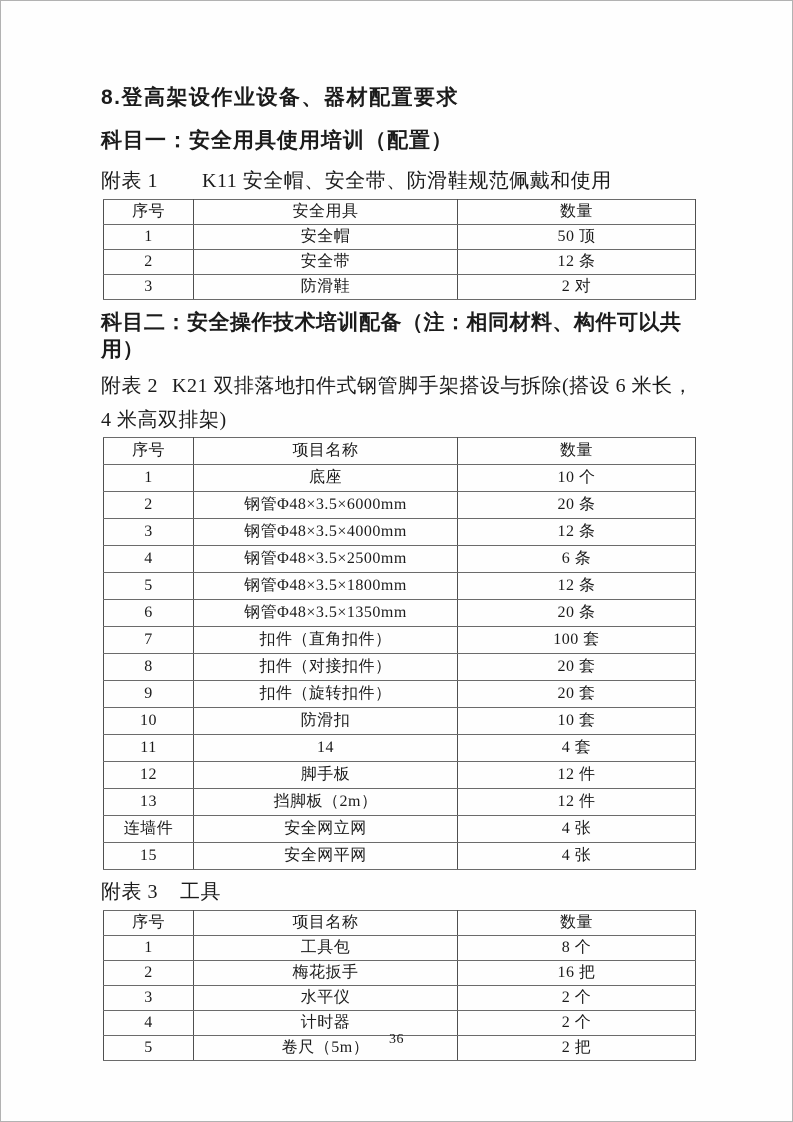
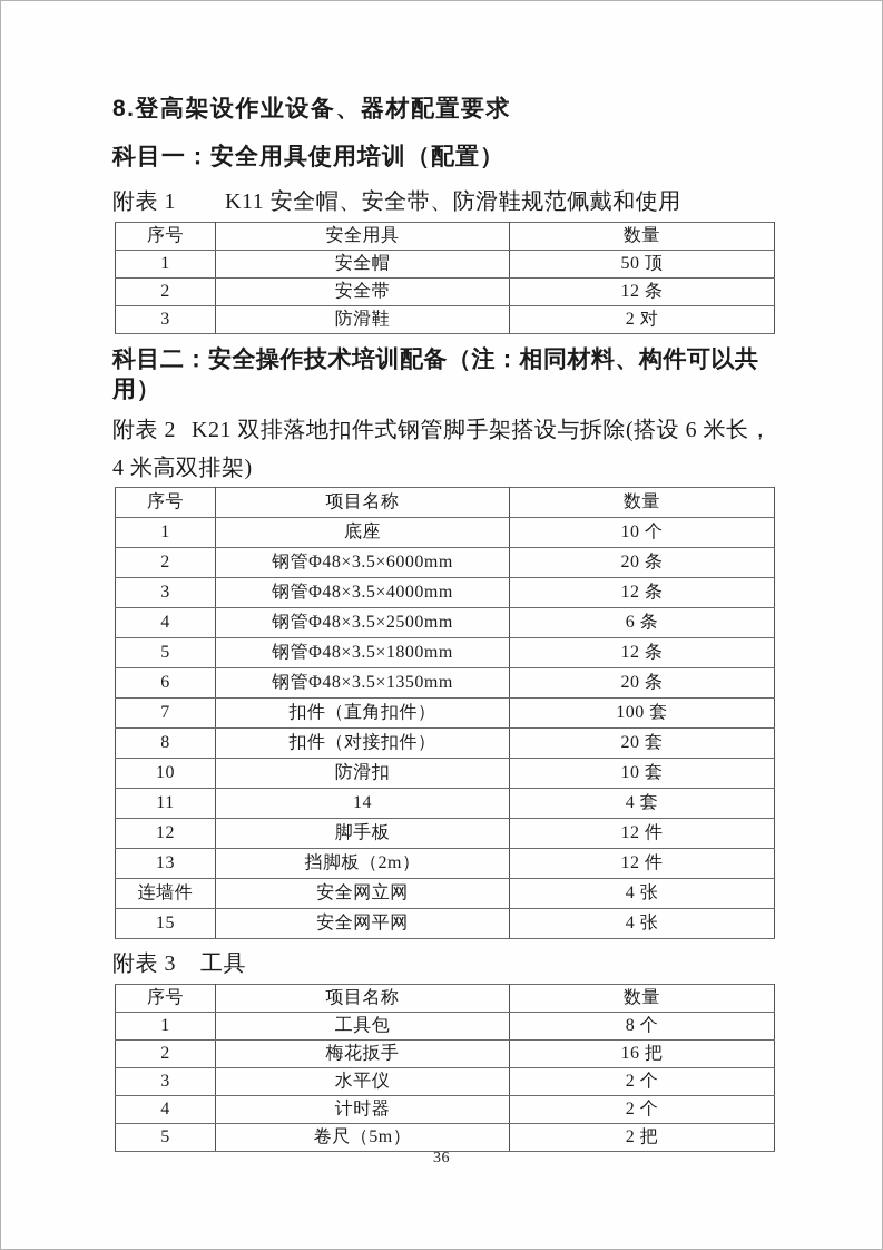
  8.登高架设作业设备、器材配置要求
  科目一：安全用具使用培训（配置）
  附表 1 K11 安全帽、安全带、防滑鞋规范佩戴和使用
  序号	安全用具	数量
  1	安全帽	50 顶
  2	安全带	12 条
  3	防滑鞋	2 对
  科目二：安全操作技术培训配备（注：相同材料、构件可以共用）
  附表 2 K21 双排落地扣件式钢管脚手架搭设与拆除(搭设 6 米长，
  4 米高双排架)
  序号	项目名称	数量
  1	底座	10 个
  2	钢管Φ48×3.5×6000mm	20 条
  3	钢管Φ48×3.5×4000mm	12 条
  4	钢管Φ48×3.5×2500mm	6 条
  5	钢管Φ48×3.5×1800mm	12 条
  6	钢管Φ48×3.5×1350mm	20 条
  7	扣件（直角扣件）	100 套
  8	扣件（对接扣件）	20 套
- 9	扣件（旋转扣件）	20 套
  10	防滑扣	10 套
  11	14	4 套
  12	脚手板	12 件
  13	挡脚板（2m）	12 件
  连墙件	安全网立网	4 张
  15	安全网平网	4 张
  附表 3 工具
  序号	项目名称	数量
  1	工具包	8 个
  2	梅花扳手	16 把
  3	水平仪	2 个
  4	计时器	2 个
  5	卷尺（5m）	2 把
  36
